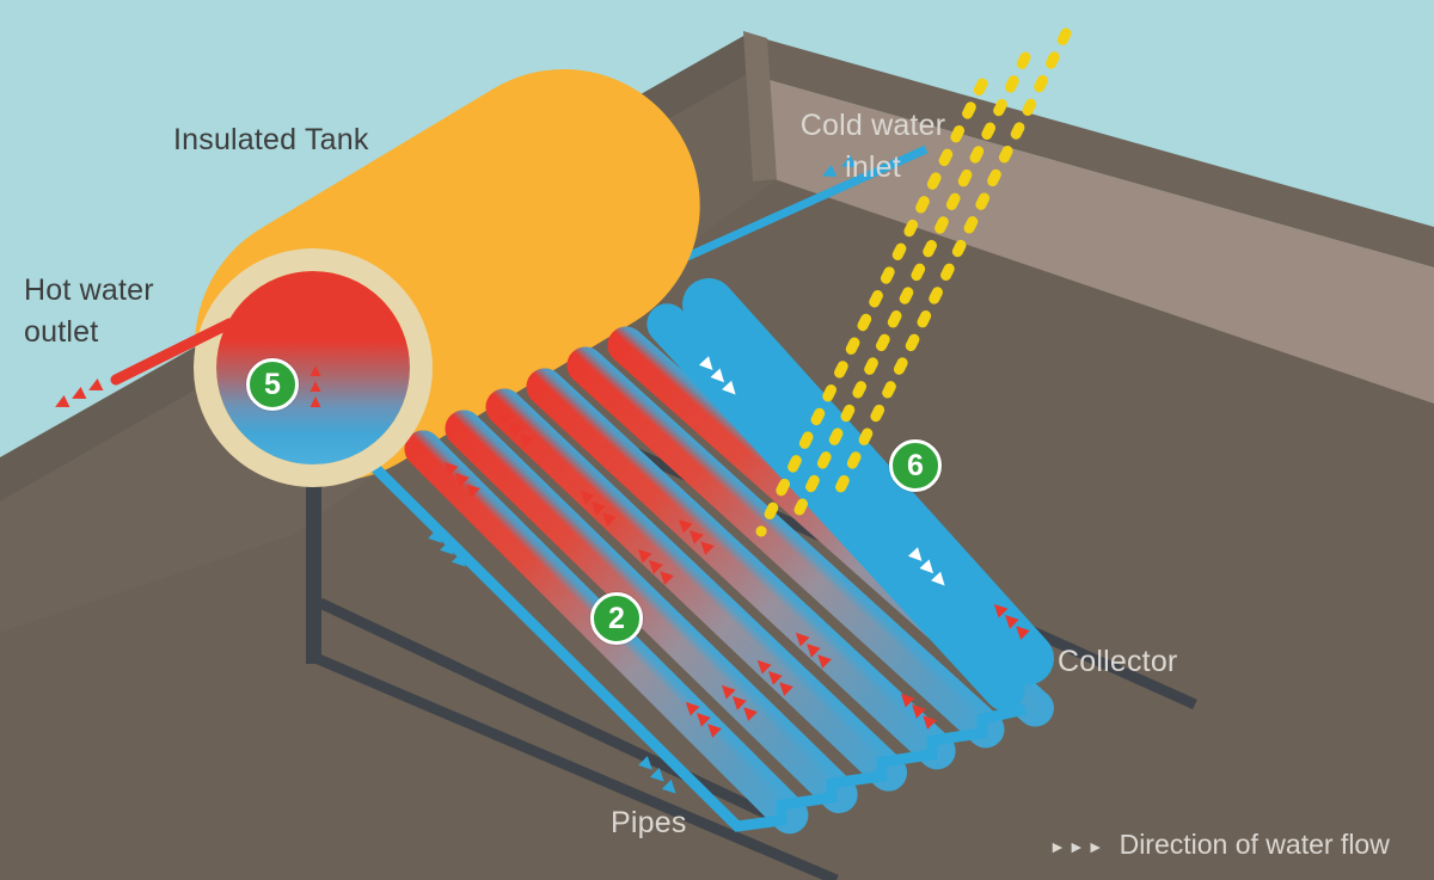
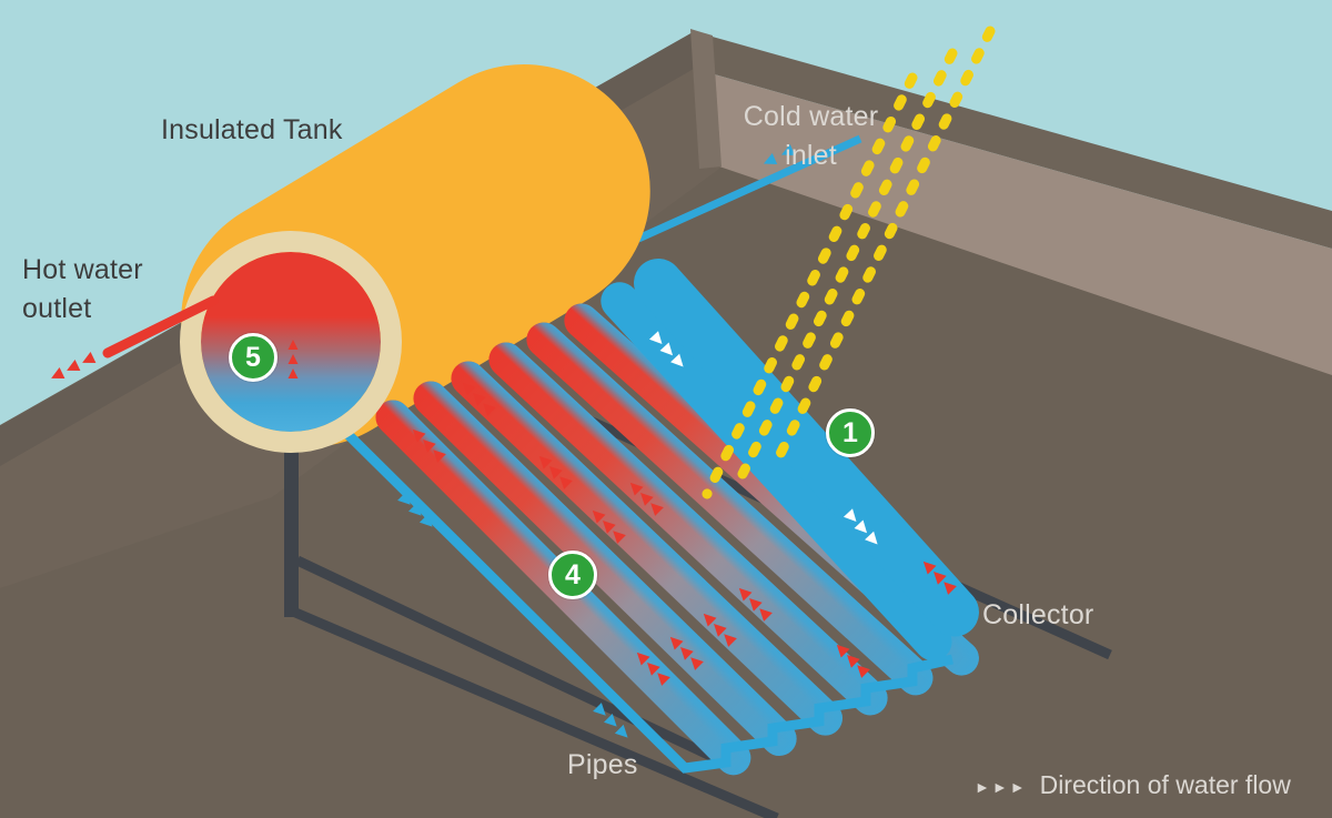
  Insulated Tank
  Hot water
  outlet
  Cold water
  inlet
  Collector
  Pipes
- 6
+ 1
- 2
+ 4
  5
  ►►►
  Direction of water flow
